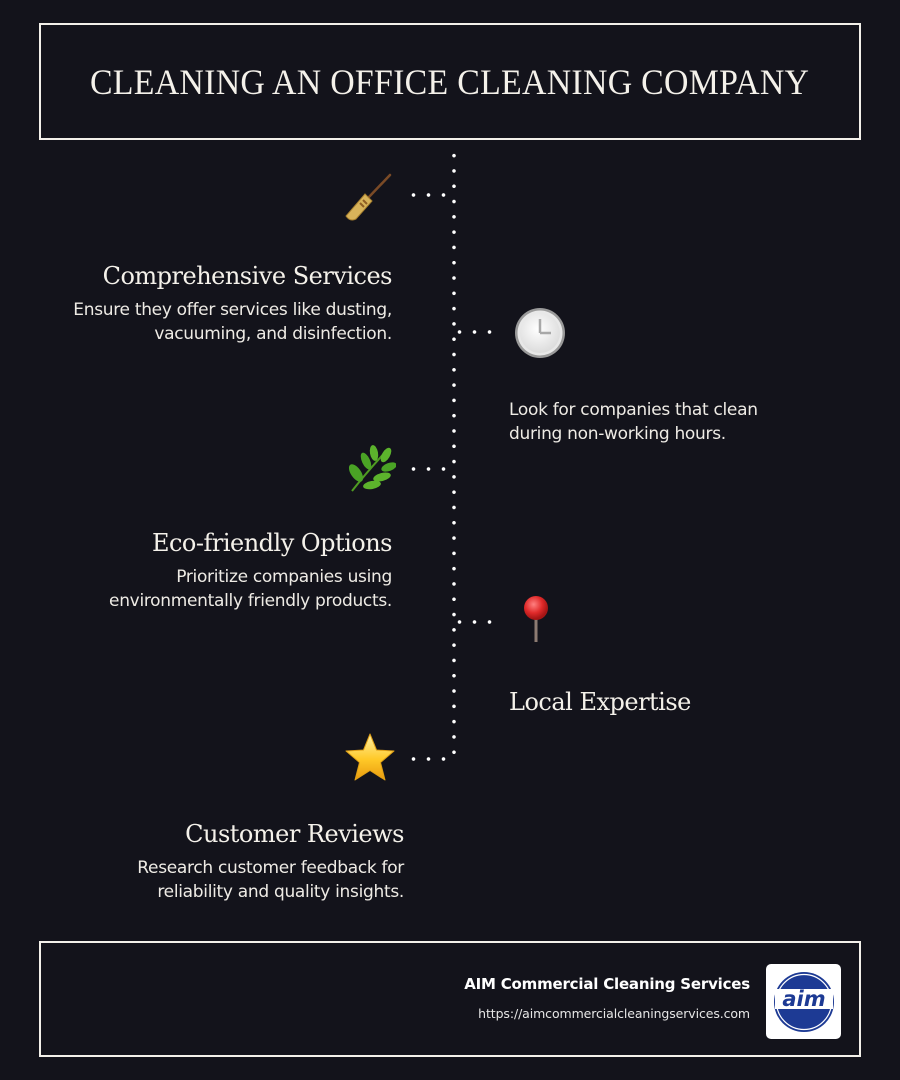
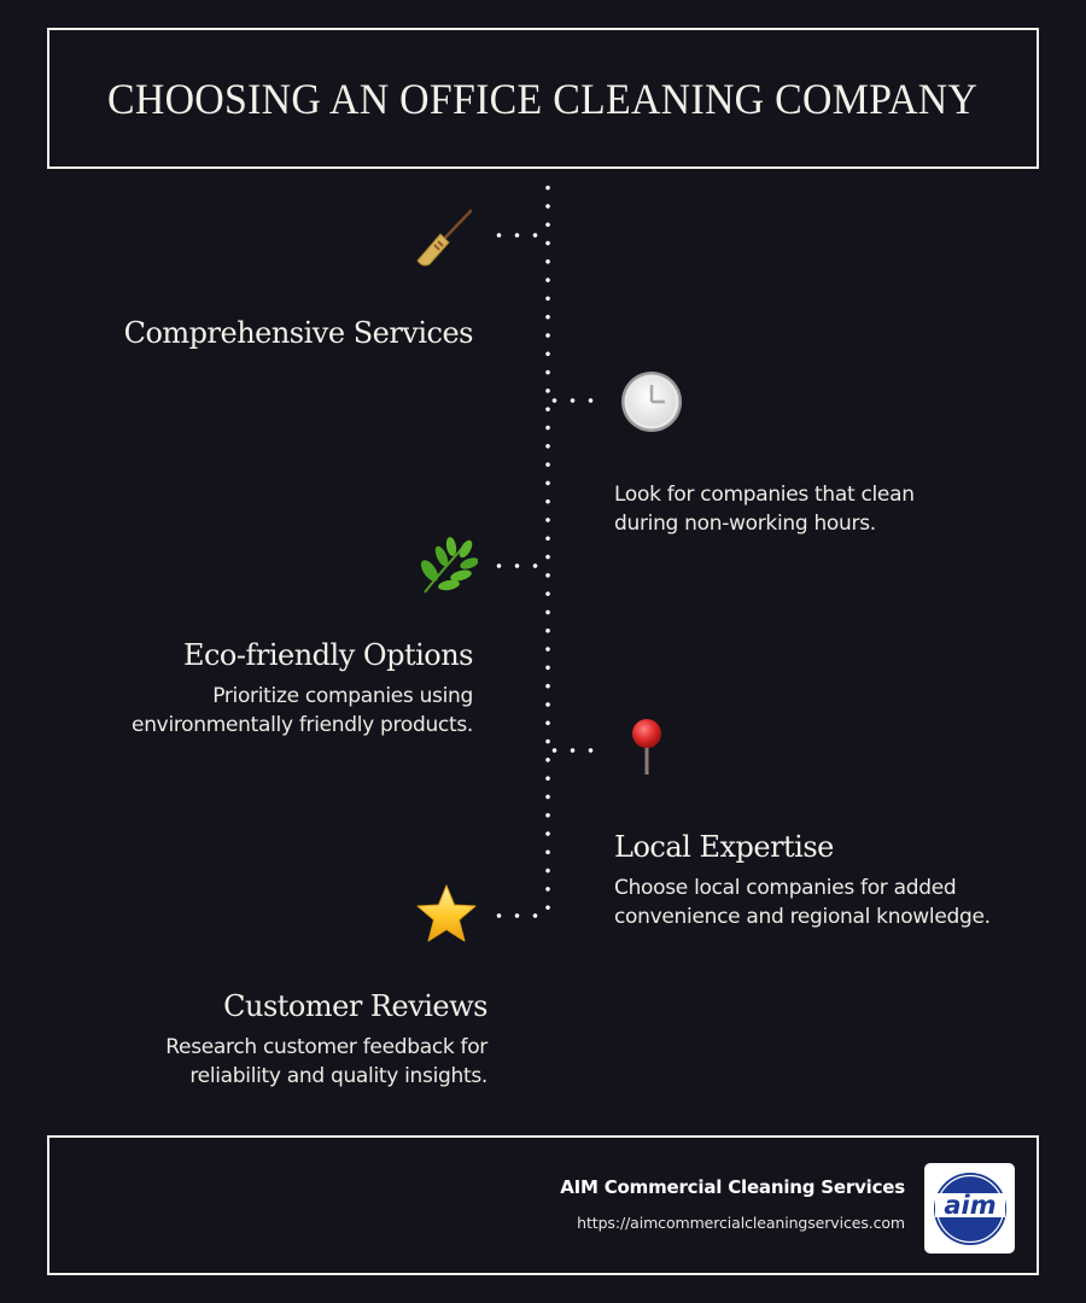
- CLEANING AN OFFICE CLEANING COMPANY
+ CHOOSING AN OFFICE CLEANING COMPANY
  Comprehensive Services
- Ensure they offer services like dusting,
- vacuuming, and disinfection.
  Look for companies that clean
  during non-working hours.
  Eco-friendly Options
  Prioritize companies using
  environmentally friendly products.
  Local Expertise
+ Choose local companies for added
+ convenience and regional knowledge.
  Customer Reviews
  Research customer feedback for
  reliability and quality insights.
  AIM Commercial Cleaning Services
  https://aimcommercialcleaningservices.com
  aim
